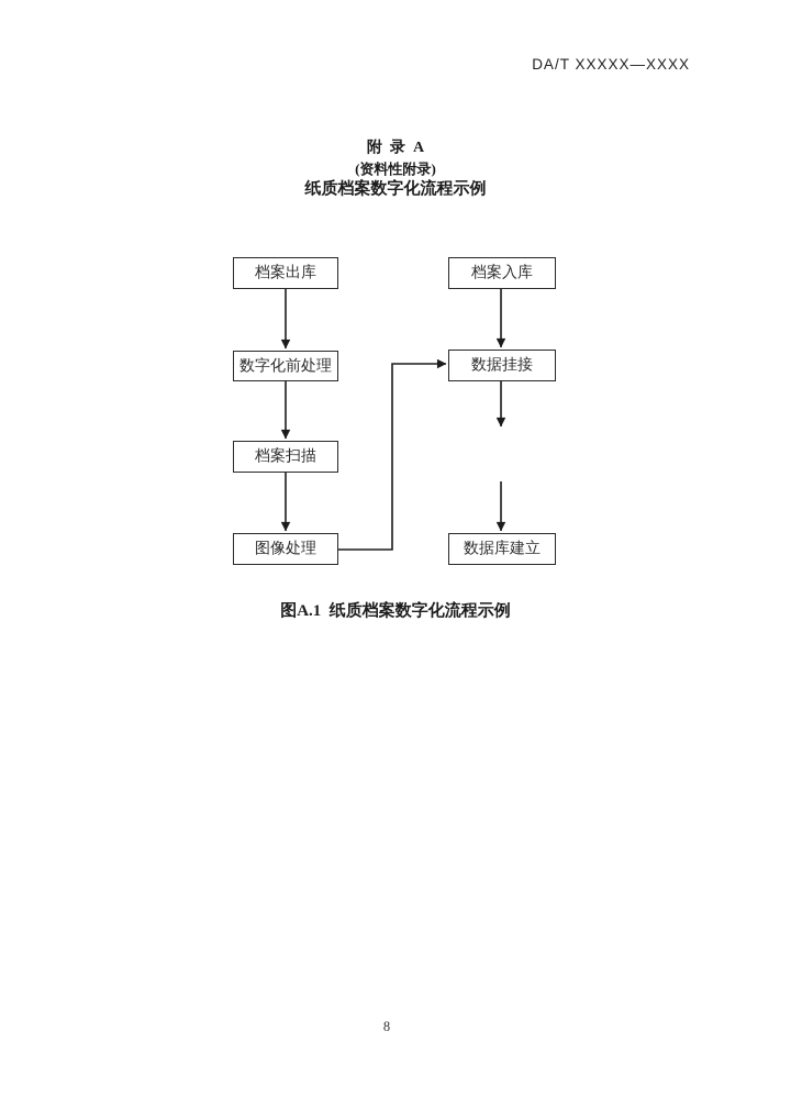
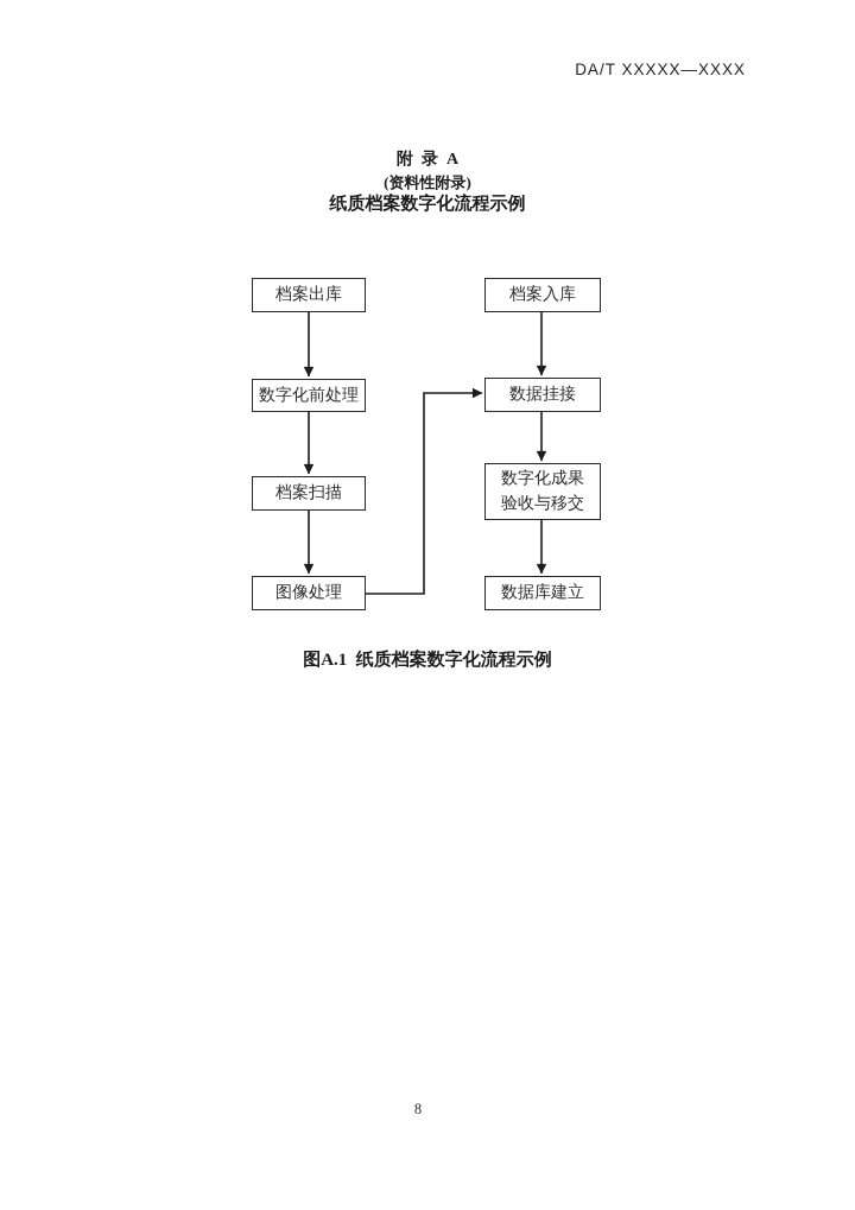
  DA/T XXXXX—XXXX
  附 录 A
  (资料性附录)
  纸质档案数字化流程示例
  档案出库
  数字化前处理
  档案扫描
  图像处理
  档案入库
  数据挂接
+ 数字化成果
+ 验收与移交
  数据库建立
  图A.1 纸质档案数字化流程示例
  8
